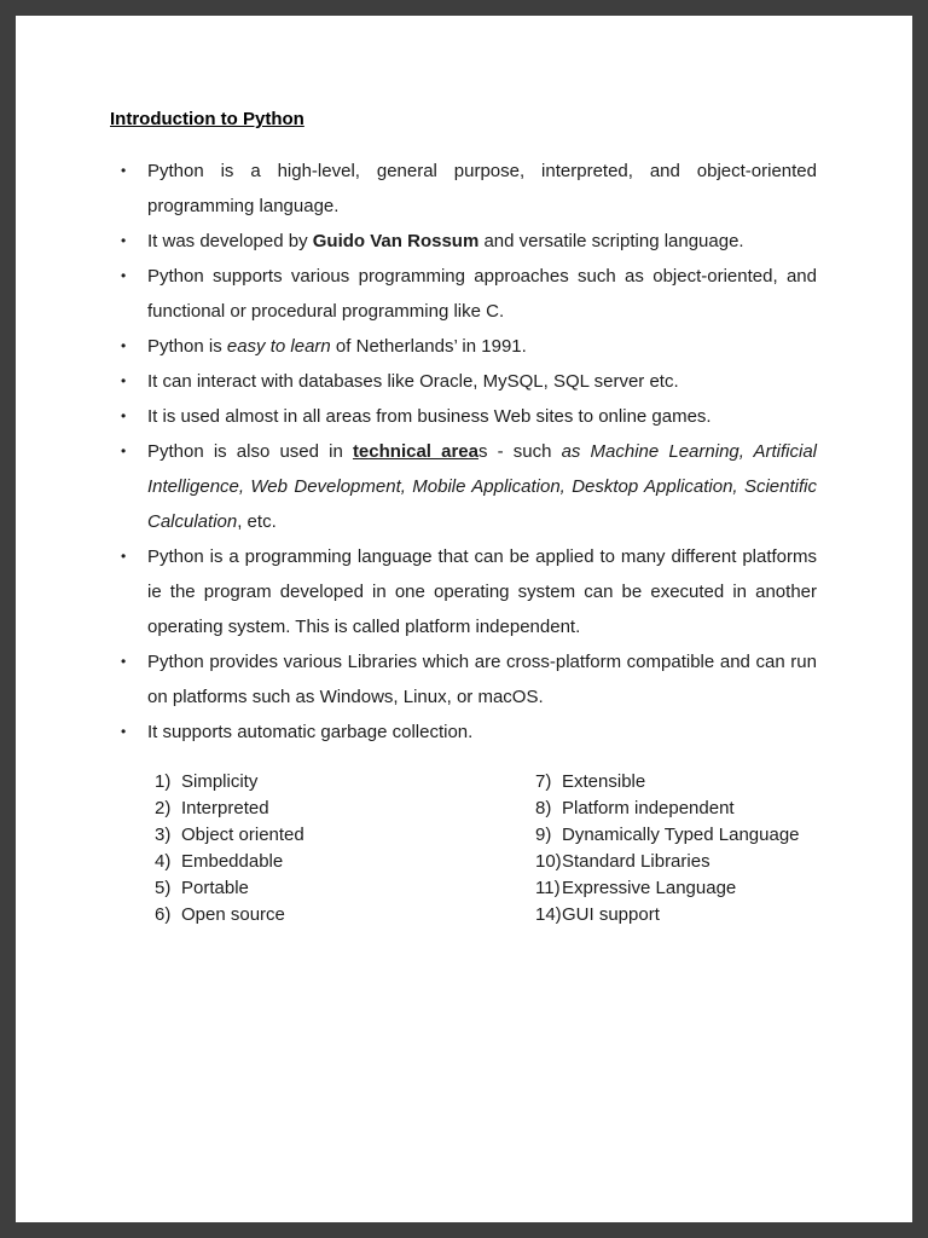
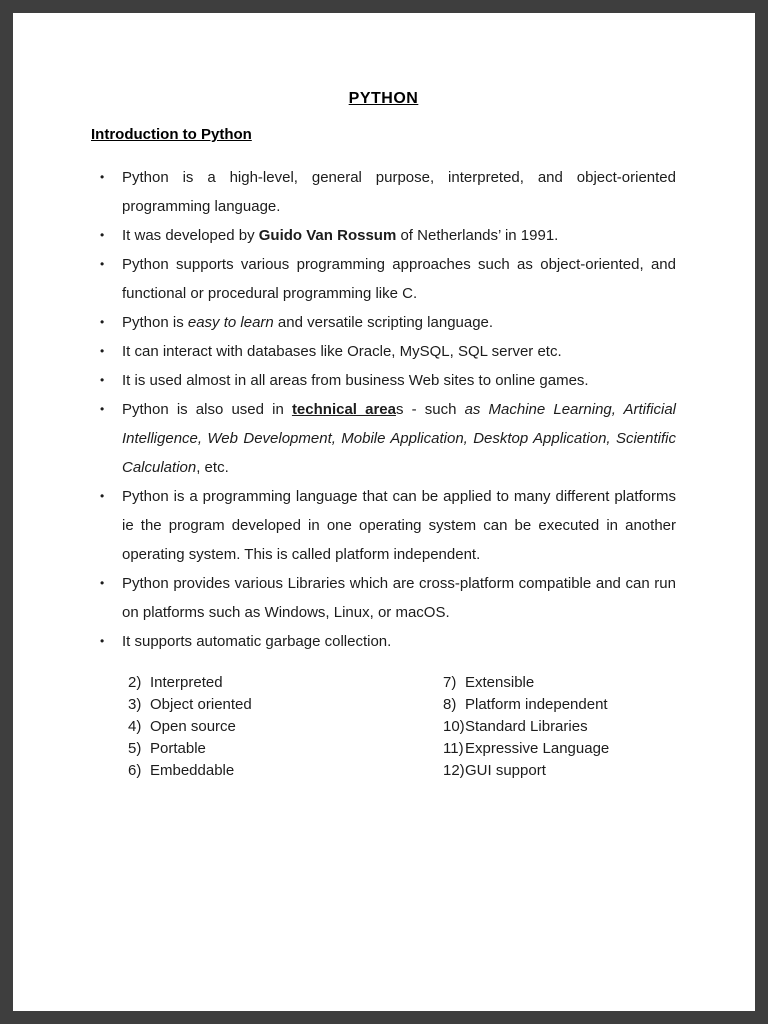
+ PYTHON
  Introduction to Python
  •
  Python is a high-level, general purpose, interpreted, and object-oriented programming language.
  •
- It was developed by Guido Van Rossum and versatile scripting language.
+ It was developed by Guido Van Rossum of Netherlands’ in 1991.
  •
  Python supports various programming approaches such as object-oriented, and functional or procedural programming like C.
  •
- Python is easy to learn of Netherlands’ in 1991.
+ Python is easy to learn and versatile scripting language.
  •
  It can interact with databases like Oracle, MySQL, SQL server etc.
  •
  It is used almost in all areas from business Web sites to online games.
  •
  Python is also used in technical areas - such as Machine Learning, Artificial Intelligence, Web Development, Mobile Application, Desktop Application, Scientific Calculation, etc.
  •
  Python is a programming language that can be applied to many different platforms ie the program developed in one operating system can be executed in another operating system. This is called platform independent.
  •
  Python provides various Libraries which are cross-platform compatible and can run on platforms such as Windows, Linux, or macOS.
  •
  It supports automatic garbage collection.
- 1) Simplicity
  2) Interpreted
  3) Object oriented
- 4) Embeddable
+ 4) Open source
  5) Portable
- 6) Open source
+ 6) Embeddable
  7) Extensible
  8) Platform independent
- 9) Dynamically Typed Language
  10)Standard Libraries
  11)Expressive Language
- 14)GUI support
+ 12)GUI support
